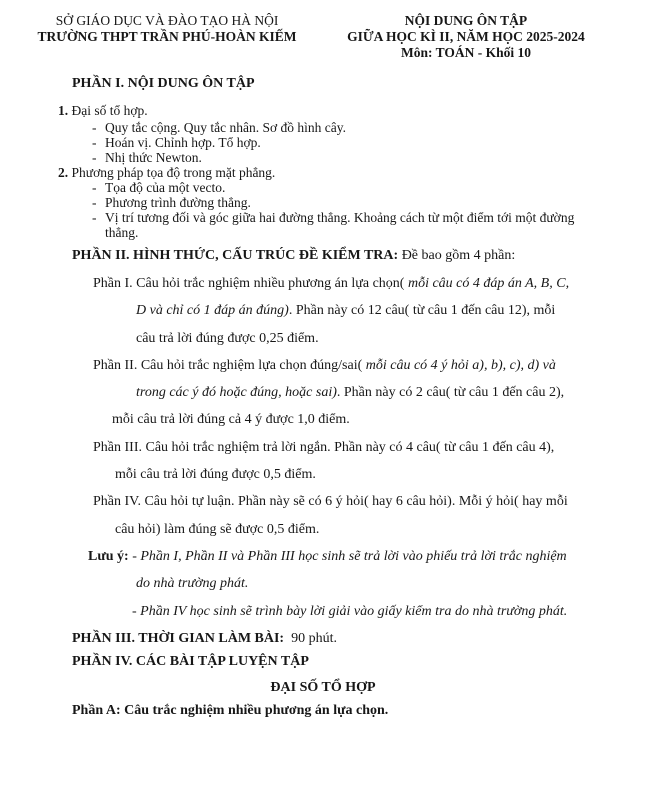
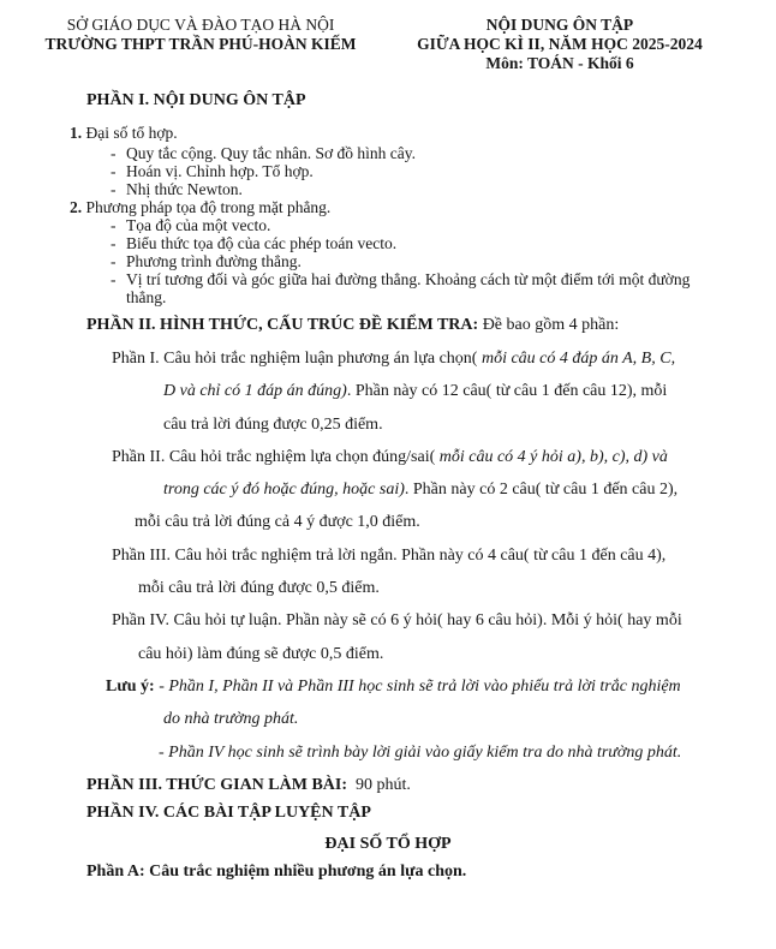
  SỞ GIÁO DỤC VÀ ĐÀO TẠO HÀ NỘI
  TRƯỜNG THPT TRẦN PHÚ-HOÀN KIẾM
  NỘI DUNG ÔN TẬP
  GIỮA HỌC KÌ II, NĂM HỌC 2025-2024
- Môn: TOÁN - Khối 10
+ Môn: TOÁN - Khối 6
  PHẦN I. NỘI DUNG ÔN TẬP
  1. Đại số tổ hợp.
  - Quy tắc cộng. Quy tắc nhân. Sơ đồ hình cây.
  - Hoán vị. Chỉnh hợp. Tổ hợp.
  - Nhị thức Newton.
  2. Phương pháp tọa độ trong mặt phẳng.
  - Tọa độ của một vecto.
+ - Biểu thức tọa độ của các phép toán vecto.
  - Phương trình đường thẳng.
  - Vị trí tương đối và góc giữa hai đường thẳng. Khoảng cách từ một điểm tới một đường
  thẳng.
  PHẦN II. HÌNH THỨC, CẤU TRÚC ĐỀ KIỂM TRA: Đề bao gồm 4 phần:
- Phần I. Câu hỏi trắc nghiệm nhiều phương án lựa chọn( mỗi câu có 4 đáp án A, B, C,
+ Phần I. Câu hỏi trắc nghiệm luận phương án lựa chọn( mỗi câu có 4 đáp án A, B, C,
  D và chỉ có 1 đáp án đúng). Phần này có 12 câu( từ câu 1 đến câu 12), mỗi
  câu trả lời đúng được 0,25 điểm.
  Phần II. Câu hỏi trắc nghiệm lựa chọn đúng/sai( mỗi câu có 4 ý hỏi a), b), c), d) và
  trong các ý đó hoặc đúng, hoặc sai). Phần này có 2 câu( từ câu 1 đến câu 2),
  mỗi câu trả lời đúng cả 4 ý được 1,0 điểm.
  Phần III. Câu hỏi trắc nghiệm trả lời ngắn. Phần này có 4 câu( từ câu 1 đến câu 4),
  mỗi câu trả lời đúng được 0,5 điểm.
  Phần IV. Câu hỏi tự luận. Phần này sẽ có 6 ý hỏi( hay 6 câu hỏi). Mỗi ý hỏi( hay mỗi
  câu hỏi) làm đúng sẽ được 0,5 điểm.
  Lưu ý: - Phần I, Phần II và Phần III học sinh sẽ trả lời vào phiếu trả lời trắc nghiệm
  do nhà trường phát.
  - Phần IV học sinh sẽ trình bày lời giải vào giấy kiểm tra do nhà trường phát.
- PHẦN III. THỜI GIAN LÀM BÀI: 90 phút.
+ PHẦN III. THỨC GIAN LÀM BÀI: 90 phút.
  PHẦN IV. CÁC BÀI TẬP LUYỆN TẬP
  ĐẠI SỐ TỔ HỢP
  Phần A: Câu trắc nghiệm nhiều phương án lựa chọn.
